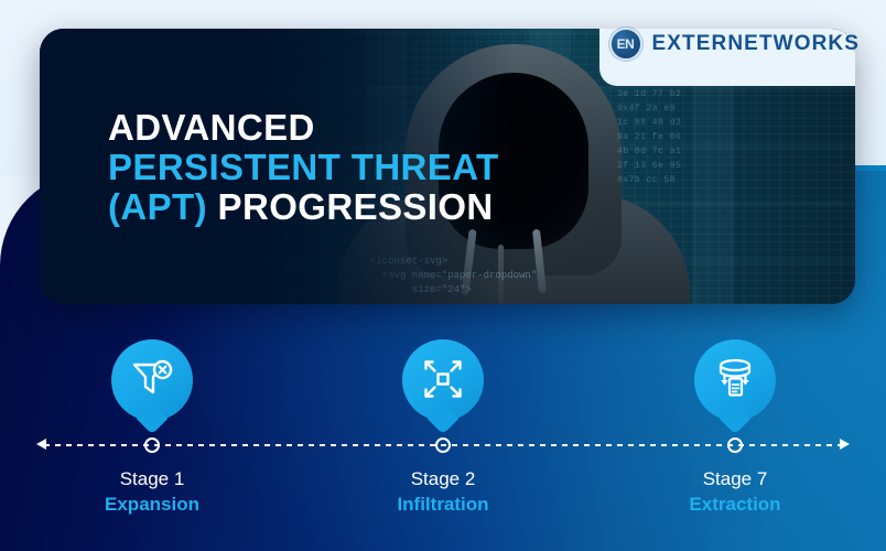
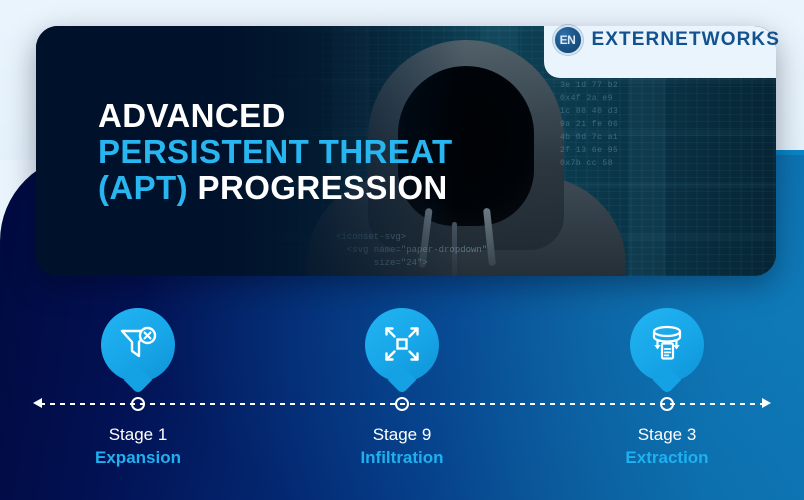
  3e 1d 77 b2
  0x4f 2a e9
  1c 88 40 d3
  9a 21 fe 06
  4b 0d 7c a1
  2f 13 6e 95
  0x7b cc 58
  ADVANCED
  PERSISTENT THREAT
  (APT) PROGRESSION
  EN
  EXTERNETWORKS
  Stage 1
  Expansion
- Stage 2
+ Stage 9
  Infiltration
- Stage 7
+ Stage 3
  Extraction
